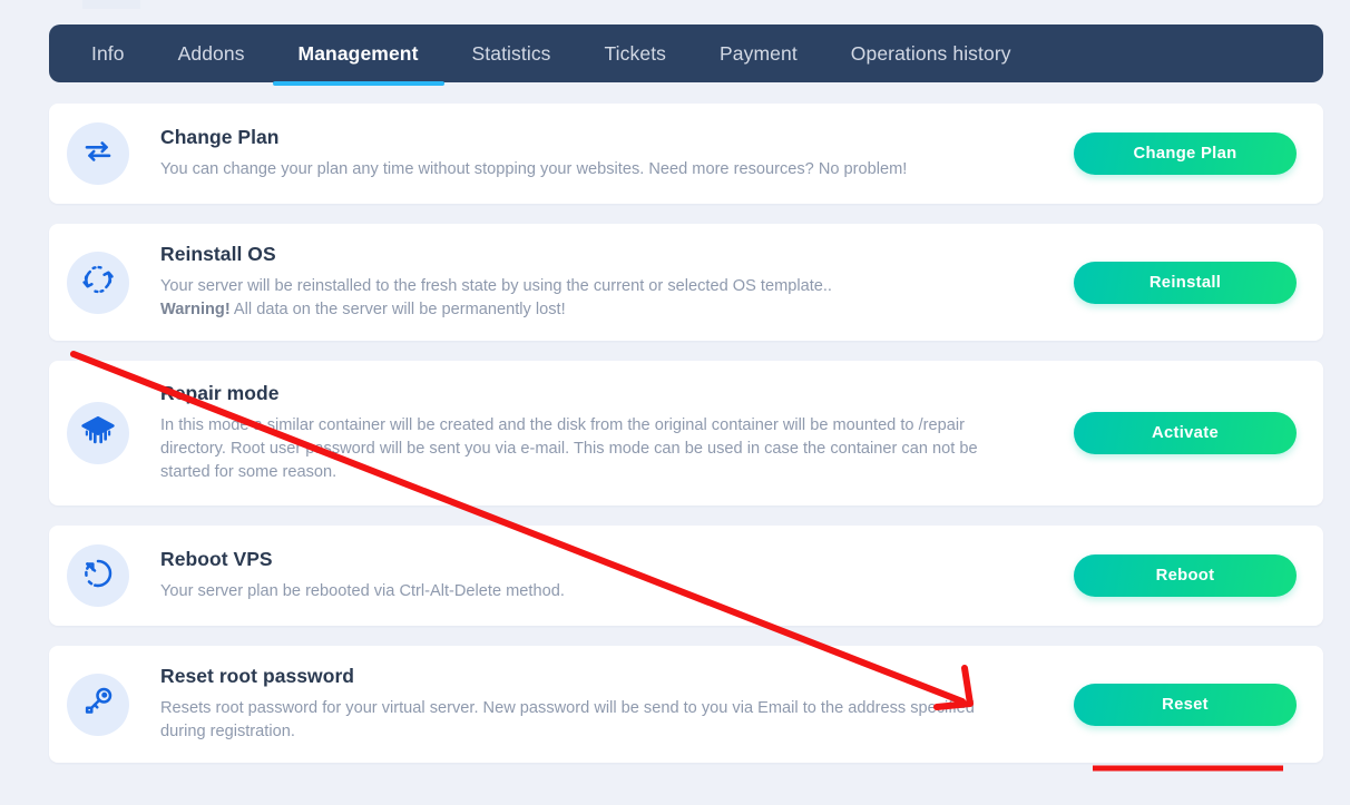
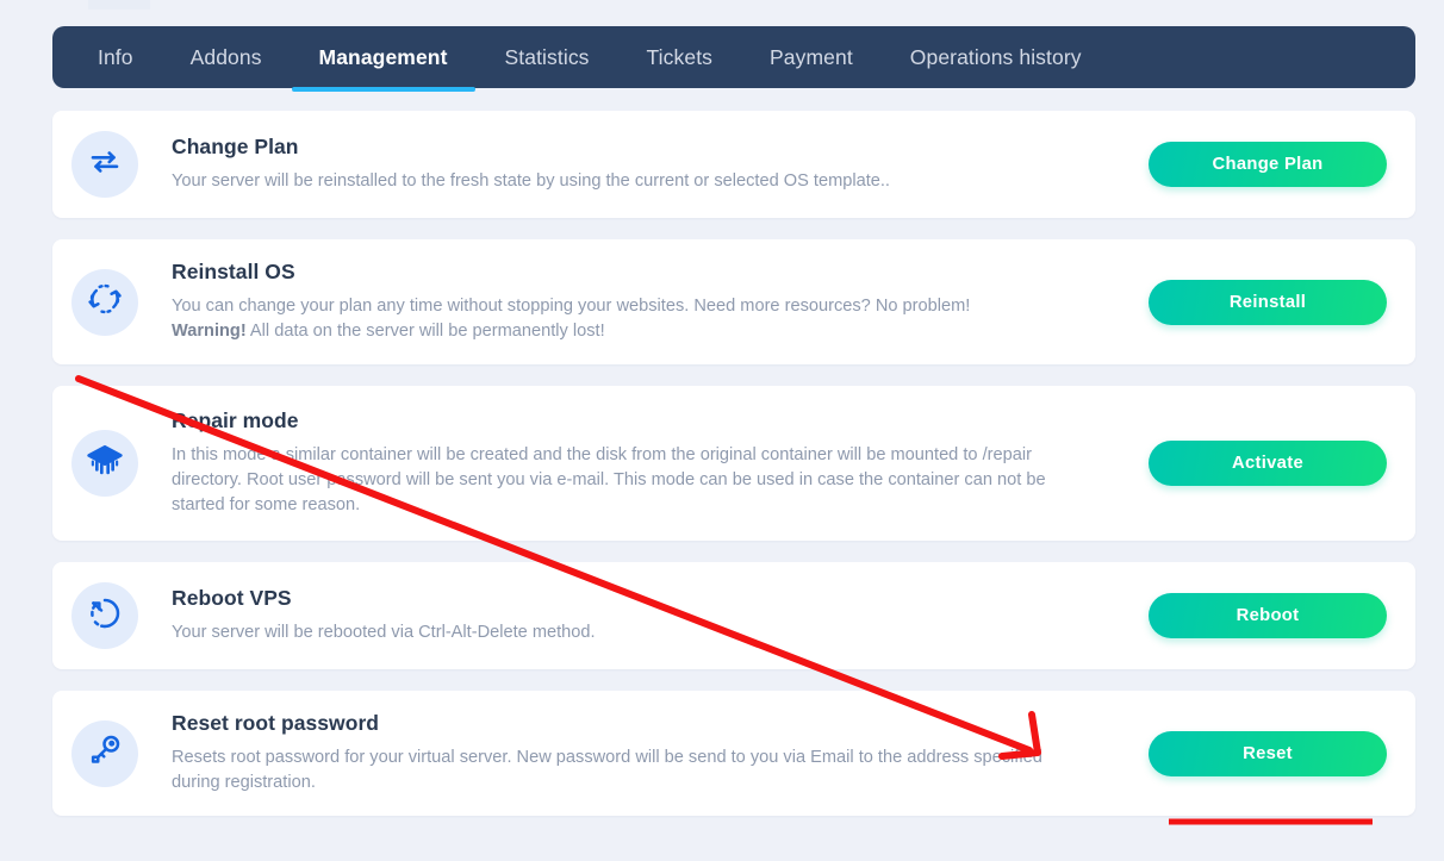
  Info
  Addons
  Management
  Statistics
  Tickets
  Payment
  Operations history
  Change Plan
- You can change your plan any time without stopping your websites. Need more resources? No problem!
+ Your server will be reinstalled to the fresh state by using the current or selected OS template..
  Change Plan
  Reinstall OS
- Your server will be reinstalled to the fresh state by using the current or selected OS template..
+ You can change your plan any time without stopping your websites. Need more resources? No problem!
  Warning! All data on the server will be permanently lost!
  Reinstall
  pair mode
  In this mode similar container will be created and the disk from the original container will be mounted to /repair directory. Root userssword will be sent you via e-mail. This mode can be used in case the container can not be started for some reason.
  Activate
  Reboot VPS
- Your server plan be rebooted via Ctrl-Alt-Delete method.
+ Your server will be rebooted via Ctrl-Alt-Delete method.
  Reboot
  Reset root password
  Resets root password for your virtual server. New password will be send to you via Email to the address speed during registration.
  Reset
